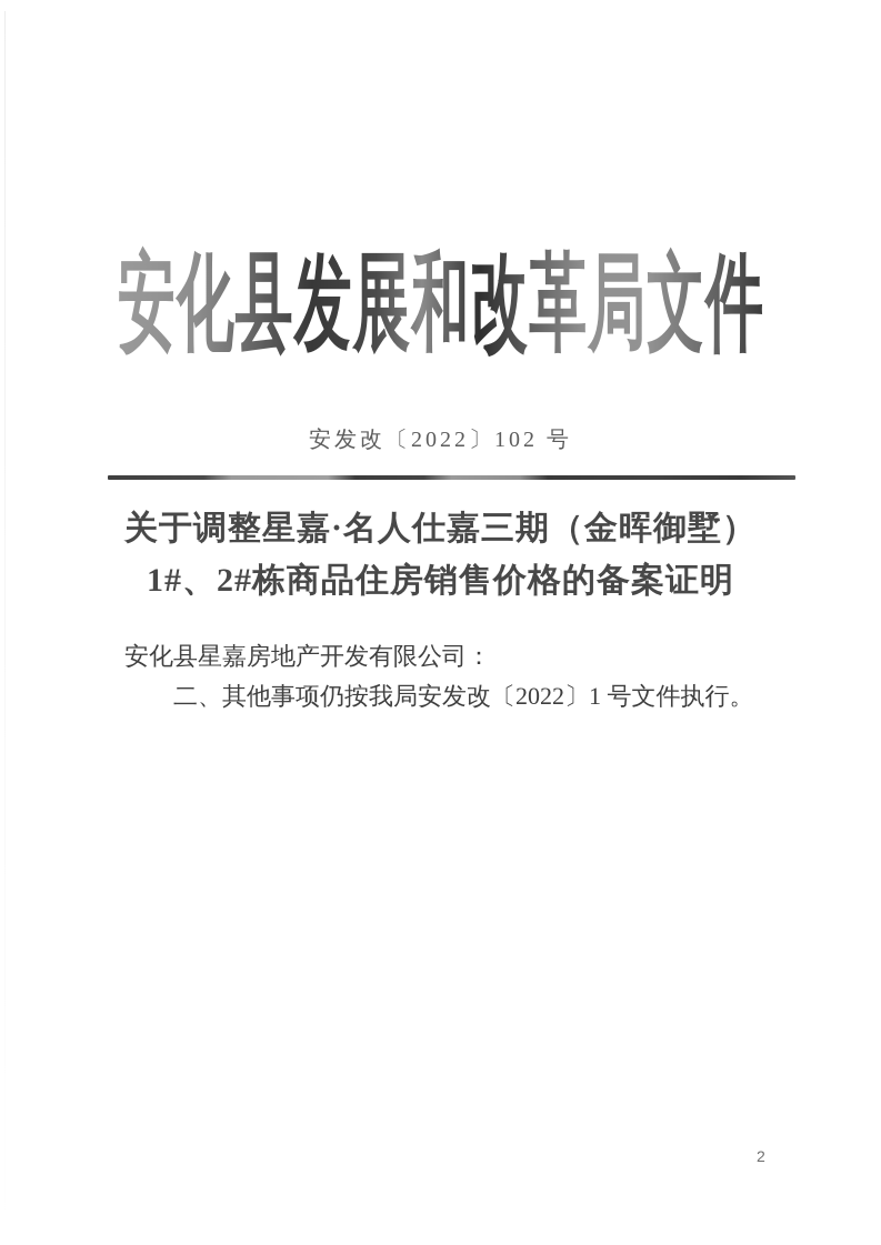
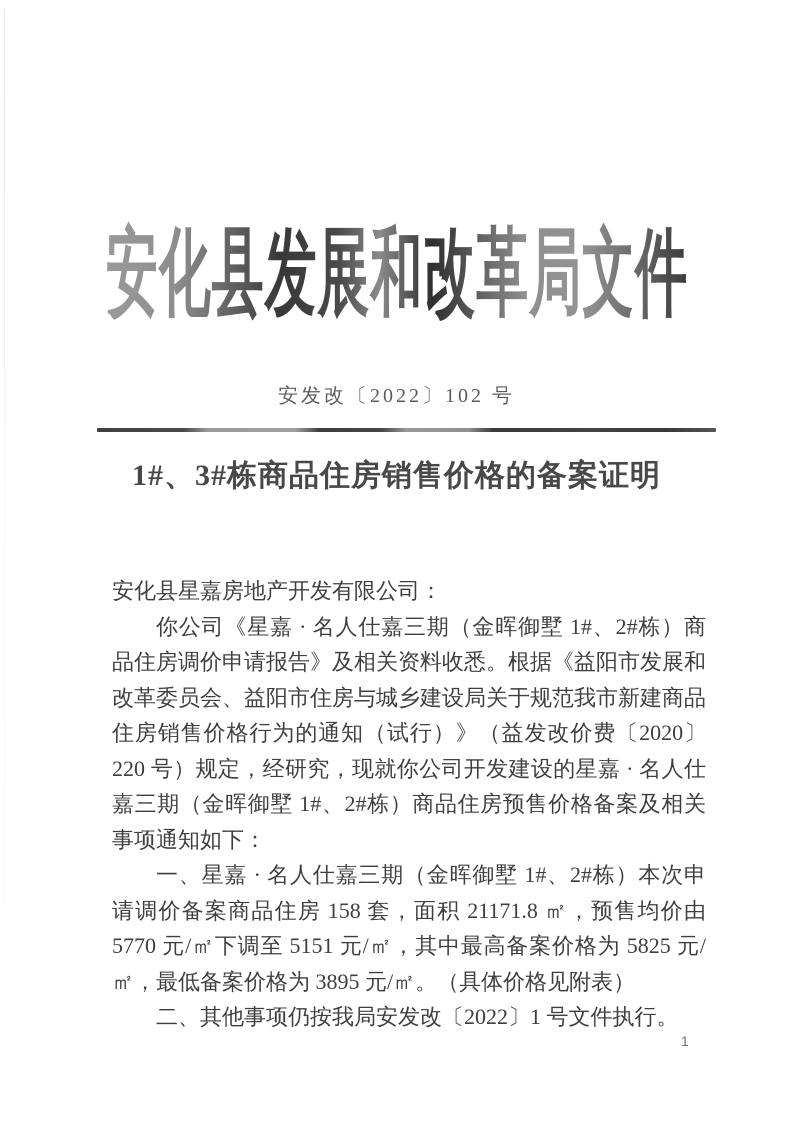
  安化县发展和改革局文件
  安发改〔2022〕102 号
- 关于调整星嘉·名人仕嘉三期（金晖御墅）
- 1#、2#栋商品住房销售价格的备案证明
+ 1#、3#栋商品住房销售价格的备案证明
  安化县星嘉房地产开发有限公司：
+ 你公司《星嘉 · 名人仕嘉三期（金晖御墅 1#、2#栋）商品住房调价申请报告》及相关资料收悉。根据《益阳市发展和改革委员会、益阳市住房与城乡建设局关于规范我市新建商品住房销售价格行为的通知（试行）》（益发改价费〔2020〕220 号）规定，经研究，现就你公司开发建设的星嘉 · 名人仕嘉三期（金晖御墅 1#、2#栋）商品住房预售价格备案及相关事项通知如下：
+ 一、星嘉 · 名人仕嘉三期（金晖御墅 1#、2#栋）本次申请调价备案商品住房 158 套，面积 21171.8 ㎡，预售均价由 5770 元/㎡下调至 5151 元/㎡，其中最高备案价格为 5825 元/㎡，最低备案价格为 3895 元/㎡。（具体价格见附表）
  二、其他事项仍按我局安发改〔2022〕1 号文件执行。
- 2
+ 1
